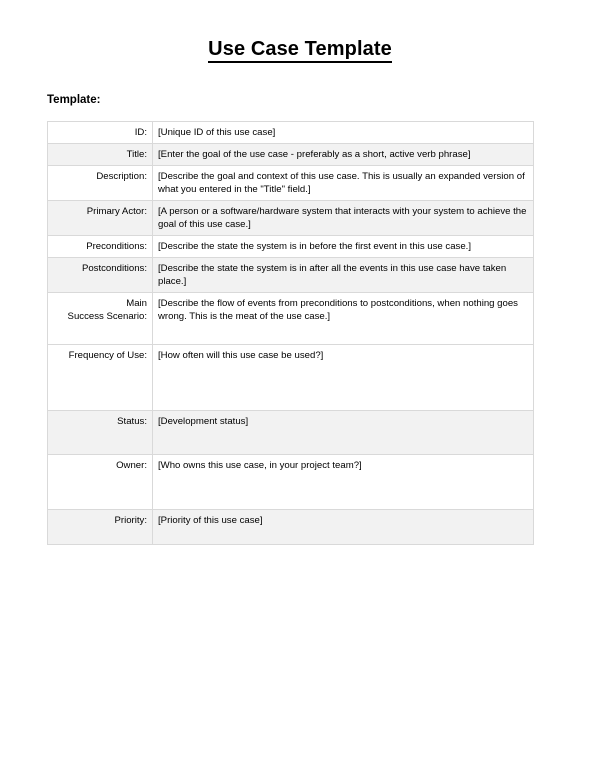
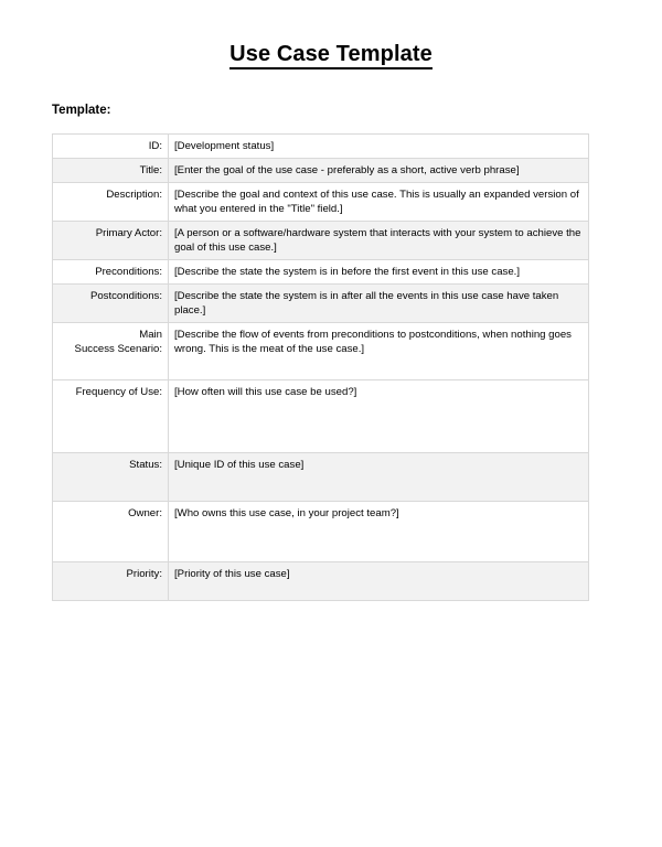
  Use Case Template
  Template:
- ID:	[Unique ID of this use case]
+ ID:	[Development status]
  Title:	[Enter the goal of the use case - preferably as a short, active verb phrase]
  Description:	[Describe the goal and context of this use case. This is usually an expanded version of what you entered in the "Title" field.]
  Primary Actor:	[A person or a software/hardware system that interacts with your system to achieve the goal of this use case.]
  Preconditions:	[Describe the state the system is in before the first event in this use case.]
  Postconditions:	[Describe the state the system is in after all the events in this use case have taken place.]
  Main Success Scenario:	[Describe the flow of events from preconditions to postconditions, when nothing goes wrong. This is the meat of the use case.]
  Frequency of Use:	[How often will this use case be used?]
- Status:	[Development status]
+ Status:	[Unique ID of this use case]
  Owner:	[Who owns this use case, in your project team?]
  Priority:	[Priority of this use case]
